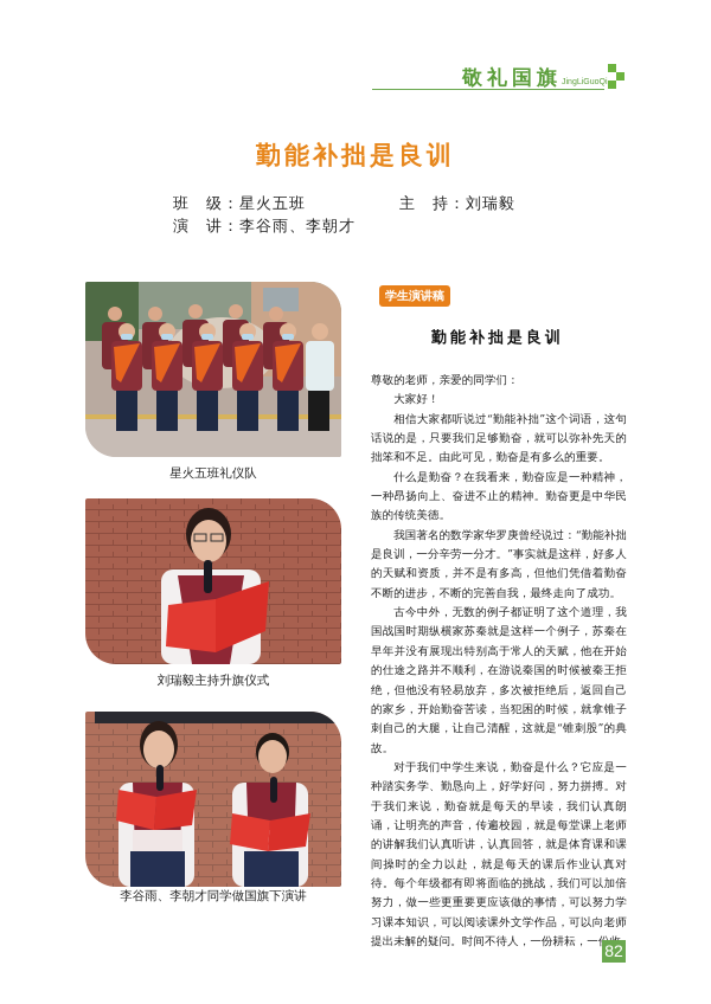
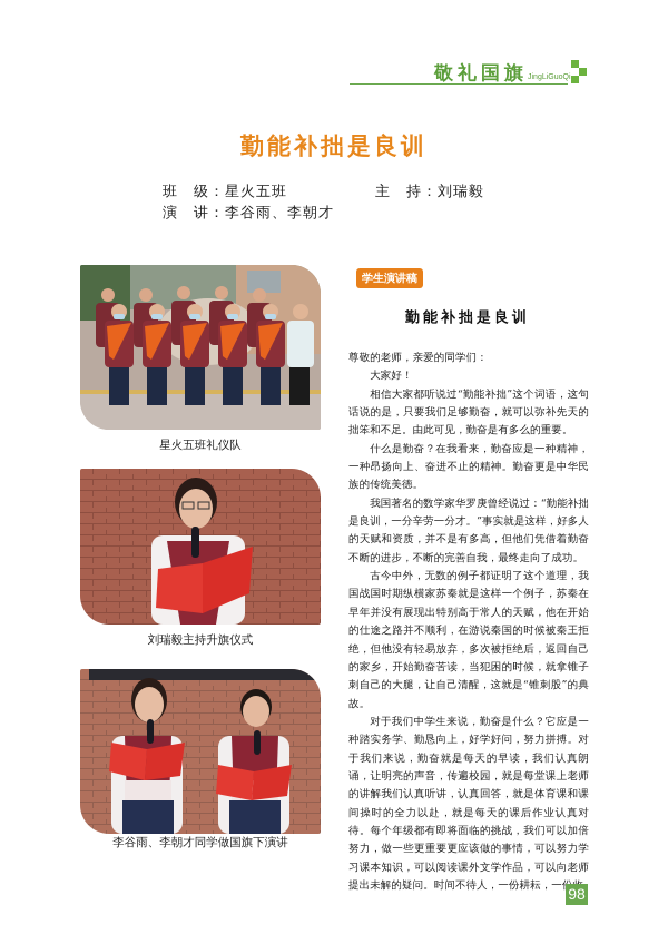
  敬礼国旗
  勤能补拙是良训
  班 级：星火五班
  主 持：刘瑞毅
  演 讲：李谷雨、李朝才
  星火五班礼仪队
  刘瑞毅主持升旗仪式
  李谷雨、李朝才同学做国旗下演讲
  学生演讲稿
  勤能补拙是良训
  尊敬的老师，亲爱的同学们：
  大家好！
  相信大家都听说过“勤能补拙”这个词语，这句话说的是，只要我们足够勤奋，就可以弥补先天的拙笨和不足。由此可见，勤奋是有多么的重要。
  什么是勤奋？在我看来，勤奋应是一种精神，一种昂扬向上、奋进不止的精神。勤奋更是中华民族的传统美德。
  我国著名的数学家华罗庚曾经说过：“勤能补拙是良训，一分辛劳一分才。”事实就是这样，好多人的天赋和资质，并不是有多高，但他们凭借着勤奋不断的进步，不断的完善自我，最终走向了成功。
  古今中外，无数的例子都证明了这个道理，我国战国时期纵横家苏秦就是这样一个例子，苏秦在早年并没有展现出特别高于常人的天赋，他在开始的仕途之路并不顺利，在游说秦国的时候被秦王拒绝，但他没有轻易放弃，多次被拒绝后，返回自己的家乡，开始勤奋苦读，当犯困的时候，就拿锥子刺自己的大腿，让自己清醒，这就是“锥刺股”的典故。
  对于我们中学生来说，勤奋是什么？它应是一种踏实务学、勤恳向上，好学好问，努力拼搏。对于我们来说，勤奋就是每天的早读，我们认真朗诵，让明亮的声音，传遍校园，就是每堂课上老师的讲解我们认真听讲，认真回答，就是体育课和课间操时的全力以赴，就是每天的课后作业认真对待。每个年级都有即将面临的挑战，我们可以加倍努力，做一些更重要更应该做的事情，可以努力学习课本知识，可以阅读课外文学作品，可以向老师提出未解的疑问。时间不待人，一份耕耘，一
- 82
+ 98
